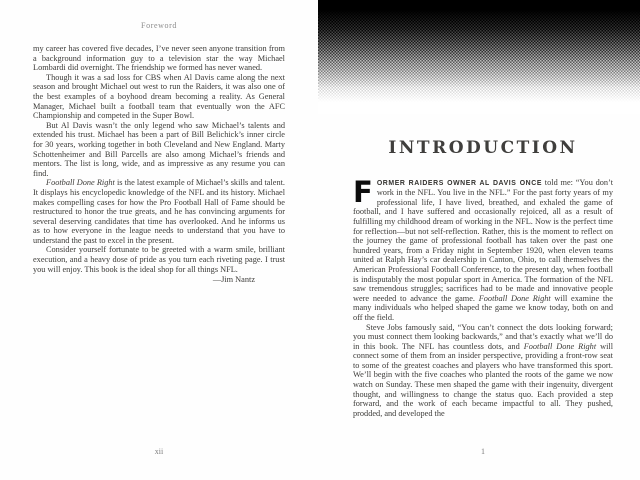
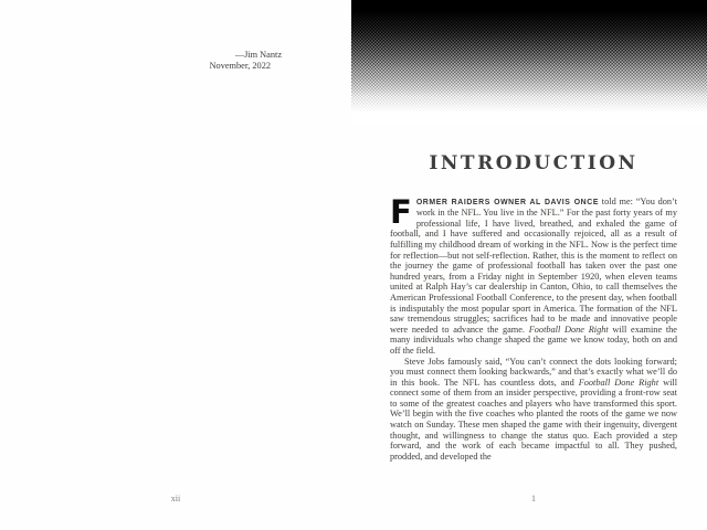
- Foreword
- my career has covered five decades, I’ve never seen anyone transition from a background information guy to a television star the way Michael Lombardi did overnight. The friendship we formed has never waned.
- Though it was a sad loss for CBS when Al Davis came along the next season and brought Michael out west to run the Raiders, it was also one of the best examples of a boyhood dream becoming a reality. As General Manager, Michael built a football team that eventually won the AFC Championship and competed in the Super Bowl.
- But Al Davis wasn’t the only legend who saw Michael’s talents and extended his trust. Michael has been a part of Bill Belichick’s inner circle for 30 years, working together in both Cleveland and New England. Marty Schottenheimer and Bill Parcells are also among Michael’s friends and mentors. The list is long, wide, and as impressive as any resume you can find.
- Football Done Right is the latest example of Michael’s skills and talent. It displays his encyclopedic knowledge of the NFL and its history. Michael makes compelling cases for how the Pro Football Hall of Fame should be restructured to honor the true greats, and he has convincing arguments for several deserving candidates that time has overlooked. And he informs us as to how everyone in the league needs to understand that you have to understand the past to excel in the present.
- Consider yourself fortunate to be greeted with a warm smile, brilliant execution, and a heavy dose of pride as you turn each riveting page. I trust you will enjoy. This book is the ideal shop for all things NFL.
  —Jim Nantz
+ November, 2022
  xii
  INTRODUCTION
  F
- told me: “You don’t work in the NFL. You live in the NFL.” For the past forty years of my professional life, I have lived, breathed, and exhaled the game of football, and I have suffered and occasionally rejoiced, all as a result of fulfilling my childhood dream of working in the NFL. Now is the perfect time for reflection—but not self-reflection. Rather, this is the moment to reflect on the journey the game of professional football has taken over the past one hundred years, from a Friday night in September 1920, when eleven teams united at Ralph Hay’s car dealership in Canton, Ohio, to call themselves the American Professional Football Conference, to the present day, when football is indisputably the most popular sport in America. The formation of the NFL saw tremendous struggles; sacrifices had to be made and innovative people were needed to advance the game. Football Done Right will examine the many individuals who helped shaped the game we know today, both on and off the field.
+ told me: “You don’t work in the NFL. You live in the NFL.” For the past forty years of my professional life, I have lived, breathed, and exhaled the game of football, and I have suffered and occasionally rejoiced, all as a result of fulfilling my childhood dream of working in the NFL. Now is the perfect time for reflection—but not self-reflection. Rather, this is the moment to reflect on the journey the game of professional football has taken over the past one hundred years, from a Friday night in September 1920, when eleven teams united at Ralph Hay’s car dealership in Canton, Ohio, to call themselves the American Professional Football Conference, to the present day, when football is indisputably the most popular sport in America. The formation of the NFL saw tremendous struggles; sacrifices had to be made and innovative people were needed to advance the game. Football Done Right will examine the many individuals who change shaped the game we know today, both on and off the field.
  Steve Jobs famously said, “You can’t connect the dots looking forward; you must connect them looking backwards,” and that’s exactly what we’ll do in this book. The NFL has countless dots, and Football Done Right will connect some of them from an insider perspective, providing a front-row seat to some of the greatest coaches and players who have transformed this sport. We’ll begin with the five coaches who planted the roots of the game we now watch on Sunday. These men shaped the game with their ingenuity, divergent thought, and willingness to change the status quo. Each provided a step forward, and the work of each became impactful to all. They pushed, prodded, and developed the
  1
